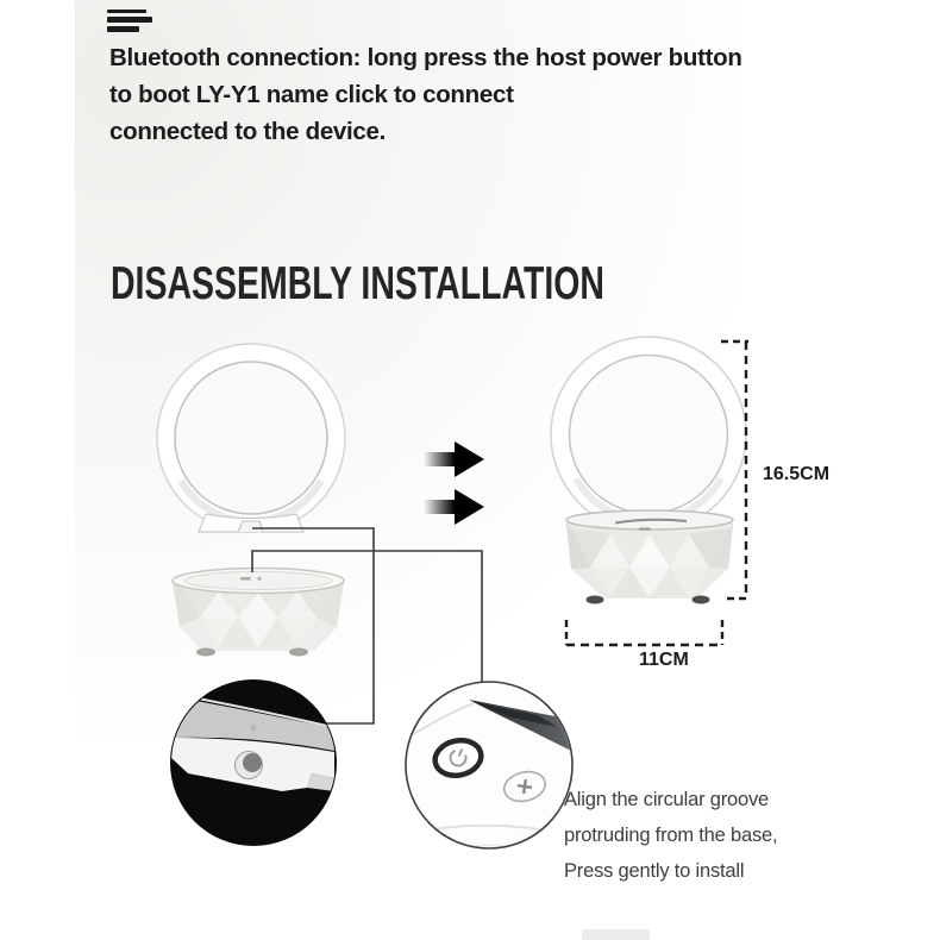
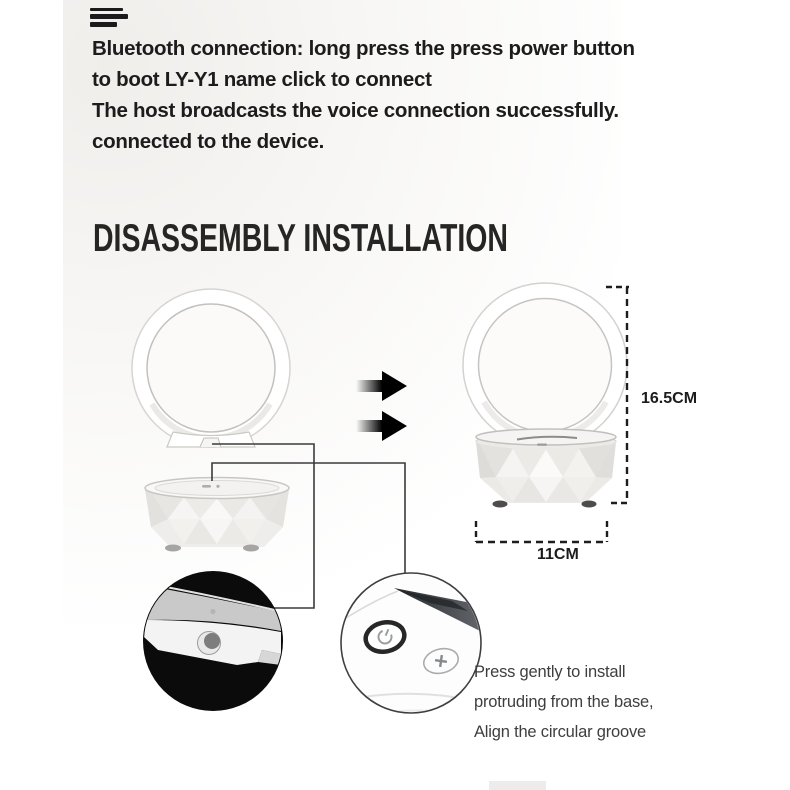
- Bluetooth connection: long press the host power button
+ Bluetooth connection: long press the press power button
  to boot LY-Y1 name click to connect
+ The host broadcasts the voice connection successfully.
  connected to the device.
  DISASSEMBLY INSTALLATION
  16.5CM
  11CM
- Align the circular groove
+ Press gently to install
  protruding from the base,
- Press gently to install
+ Align the circular groove
